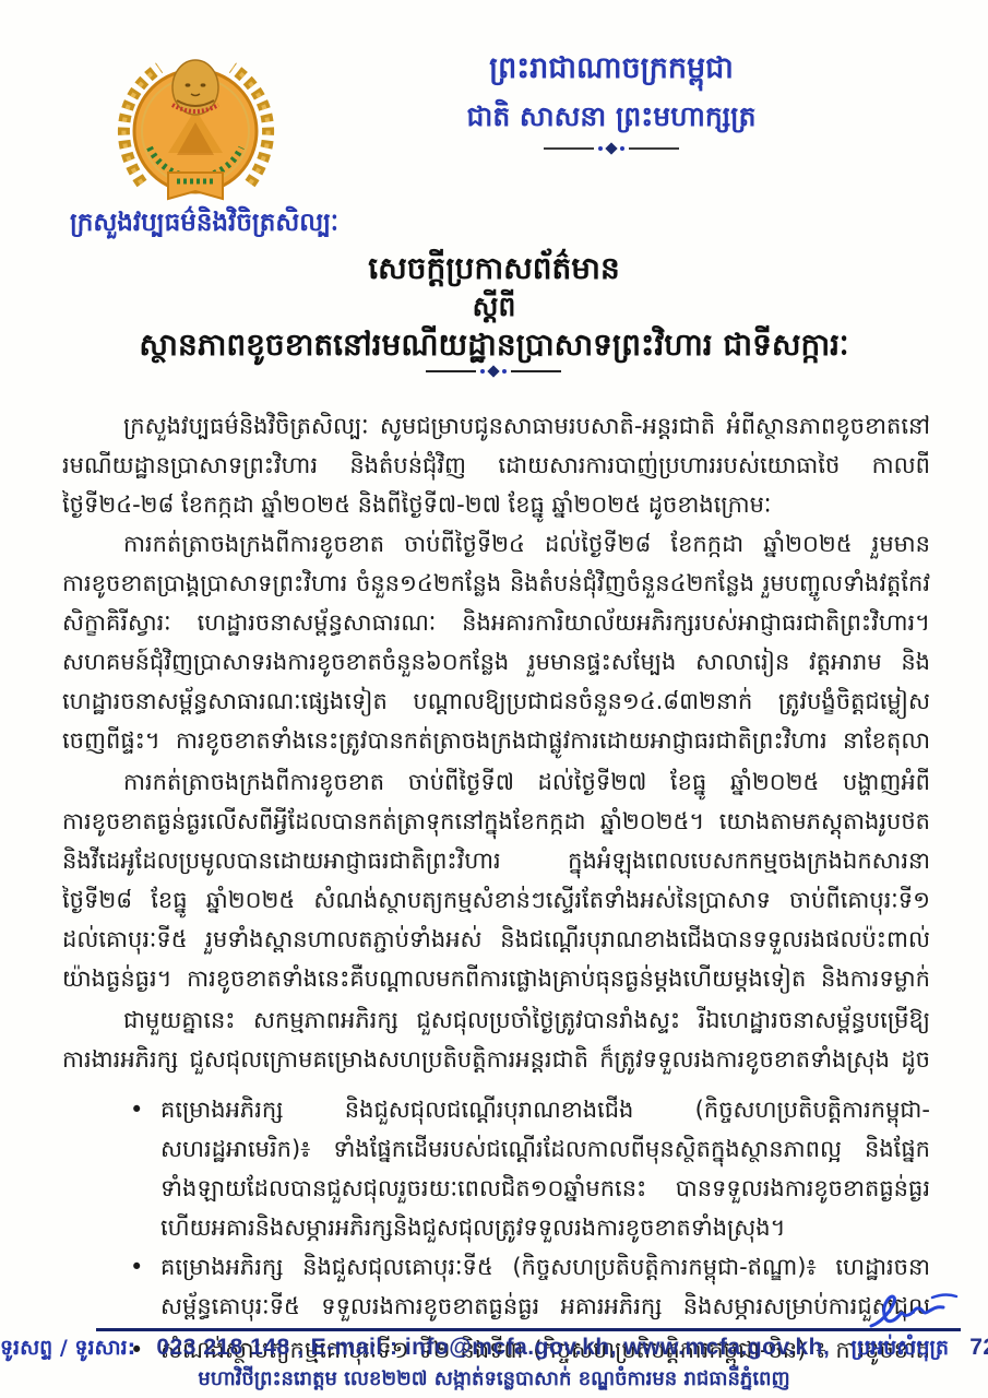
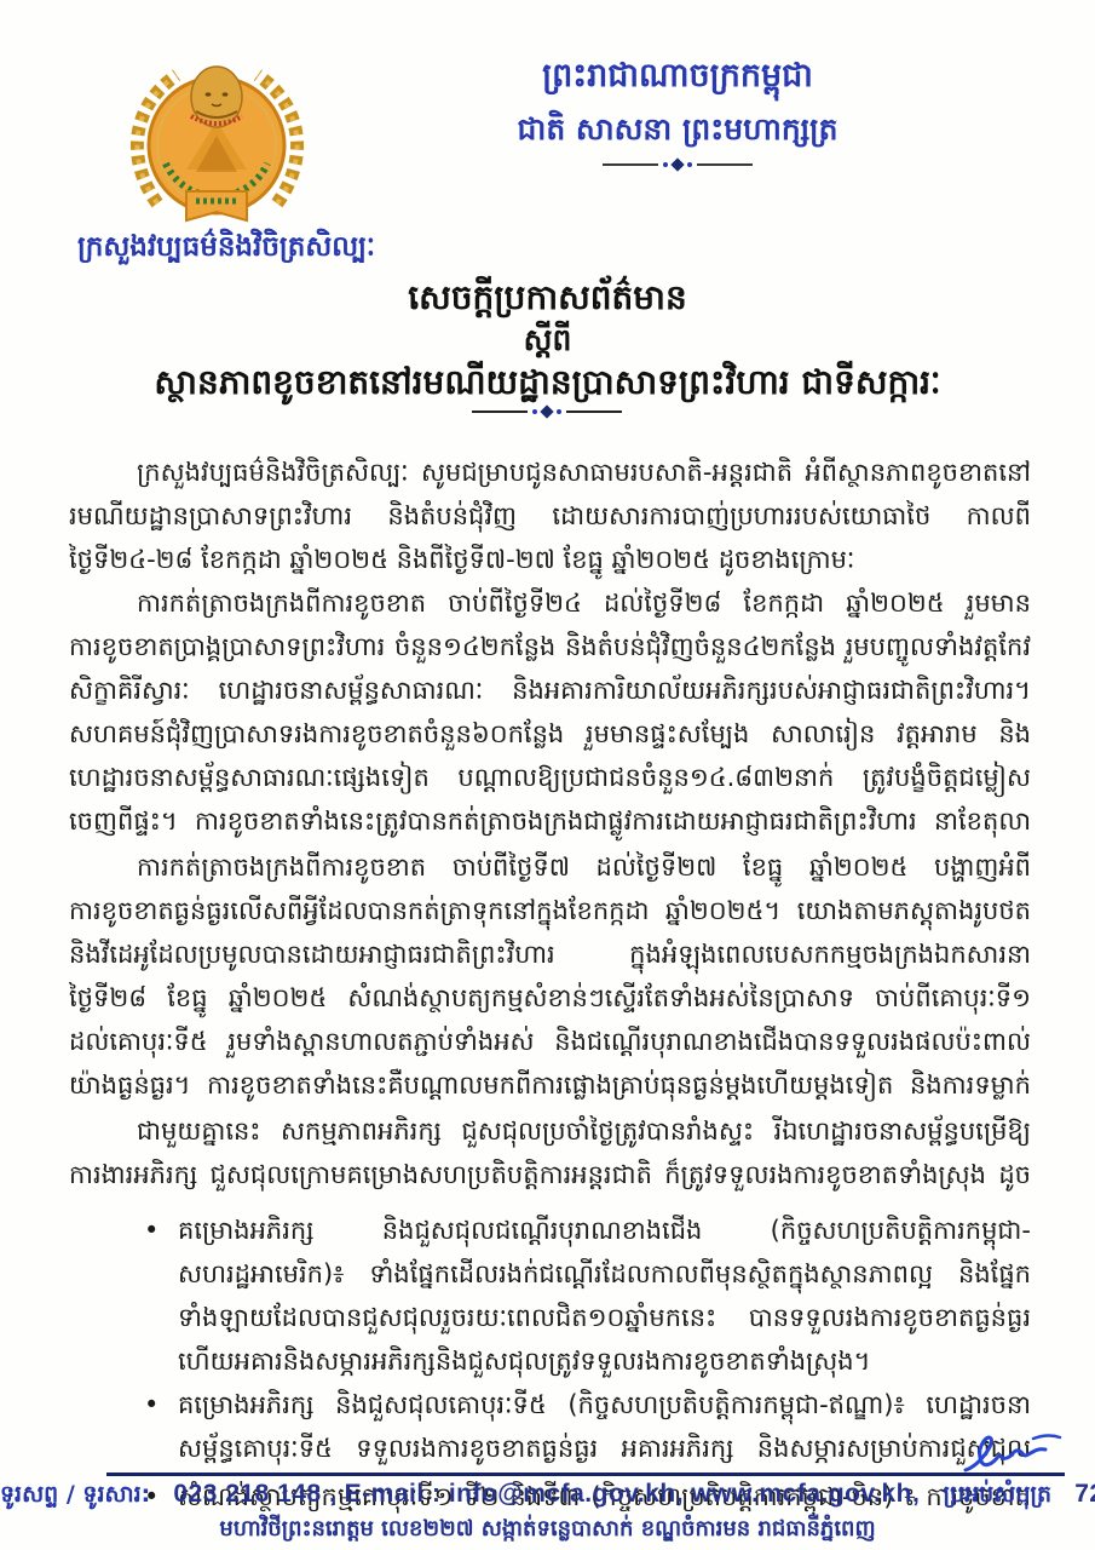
  ព្រះរាជាណាចក្រកម្ពុជា
  ជាតិ សាសនា ព្រះមហាក្សត្រ
  ក្រសួងវប្បធម៌និងវិចិត្រសិល្បៈ
  សេចក្តីប្រកាសព័ត៌មាន
  ស្តីពី
  ស្ថានភាពខូចខាតនៅរមណីយដ្ឋានប្រាសាទព្រះវិហារ ជាទីសក្ការៈ
  ក្រសួងវប្បធម៌និងវិចិត្រសិល្បៈ សូមជម្រាបជូនសាធាមរបសាតិ-អន្តរជាតិ អំពីស្ថានភាពខូចខាតនៅរមណីយដ្ឋានប្រាសាទព្រះវិហារ និងតំបន់ជុំវិញ ដោយសារការបាញ់ប្រហាររបស់យោធាថៃ កាលពីថ្ងៃទី២៤-២៨ ខែកក្កដា ឆ្នាំ២០២៥ និងពីថ្ងៃទី៧-២៧ ខែធ្នូ ឆ្នាំ២០២៥ ដូចខាងក្រោមៈ
  ការកត់ត្រាចងក្រងពីការខូចខាត ចាប់ពីថ្ងៃទី២៤ ដល់ថ្ងៃទី២៨ ខែកក្កដា ឆ្នាំ២០២៥ រួមមានការខូចខាតប្រាង្គប្រាសាទព្រះវិហារ ចំនួន១៤២កន្លែង និងតំបន់ជុំវិញចំនួន៤២កន្លែង រួមបញ្ចូលទាំងវត្តកែវសិក្ខាគិរីស្វារៈ ហេដ្ឋារចនាសម្ព័ន្ធសាធារណៈ និងអគារការិយាល័យអភិរក្សរបស់អាជ្ញាធរជាតិព្រះវិហារ។ សហគមន៍ជុំវិញប្រាសាទរងការខូចខាតចំនួន៦០កន្លែង រួមមានផ្ទះសម្បែង សាលារៀន វត្តអារាម និងហេដ្ឋារចនាសម្ព័ន្ធសាធារណៈផ្សេងទៀត បណ្តាលឱ្យប្រជាជនចំនួន១៤.៨៣២នាក់ ត្រូវបង្ខំចិត្តជម្លៀសចេញពីផ្ទះ។ ការខូចខាតទាំងនេះត្រូវបានកត់ត្រាចងក្រងជាផ្លូវការដោយអាជ្ញាធរជាតិព្រះវិហារ នាខែតុលា
  ការកត់ត្រាចងក្រងពីការខូចខាត ចាប់ពីថ្ងៃទី៧ ដល់ថ្ងៃទី២៧ ខែធ្នូ ឆ្នាំ២០២៥ បង្ហាញអំពីការខូចខាតធ្ងន់ធ្ងរលើសពីអ្វីដែលបានកត់ត្រាទុកនៅក្នុងខែកក្កដា ឆ្នាំ២០២៥។ យោងតាមភស្តុតាងរូបថត និងវីដេអូដែលប្រមូលបានដោយអាជ្ញាធរជាតិព្រះវិហារ ក្នុងអំឡុងពេលបេសកកម្មចងក្រងឯកសារនាថ្ងៃទី២៨ ខែធ្នូ ឆ្នាំ២០២៥ សំណង់ស្ថាបត្យកម្មសំខាន់ៗស្ទើរតែទាំងអស់នៃប្រាសាទ ចាប់ពីគោបុរៈទី១ ដល់គោបុរៈទី៥ រួមទាំងស្ពានហាលតភ្ជាប់ទាំងអស់ និងជណ្តើរបុរាណខាងជើងបានទទួលរងផលប៉ះពាល់យ៉ាងធ្ងន់ធ្ងរ។ ការខូចខាតទាំងនេះគឺបណ្តាលមកពីការផ្លោងគ្រាប់ធុនធ្ងន់ម្តងហើយម្តងទៀត និងការទម្លាក់
  ជាមួយគ្នានេះ សកម្មភាពអភិរក្ស ជួសជុលប្រចាំថ្ងៃត្រូវបានរាំងស្ទះ រីឯហេដ្ឋារចនាសម្ព័ន្ធបម្រើឱ្យការងារអភិរក្ស ជួសជុលក្រោមគម្រោងសហប្រតិបត្តិការអន្តរជាតិ ក៏ត្រូវទទួលរងការខូចខាតទាំងស្រុង ដូច
- គម្រោងអភិរក្ស និងជួសជុលជណ្តើរបុរាណខាងជើង (កិច្ចសហប្រតិបត្តិការកម្ពុជា-សហរដ្ឋអាមេរិក)៖ ទាំងផ្នែកដើមរបស់ជណ្តើរដែលកាលពីមុនស្ថិតក្នុងស្ថានភាពល្អ និងផ្នែកទាំងឡាយដែលបានជួសជុលរួចរយៈពេលជិត១០ឆ្នាំមកនេះ បានទទួលរងការខូចខាតធ្ងន់ធ្ងរ ហើយអគារនិងសម្ភារអភិរក្សនិងជួសជុលត្រូវទទួលរងការខូចខាតទាំងស្រុង។
+ គម្រោងអភិរក្ស និងជួសជុលជណ្តើរបុរាណខាងជើង (កិច្ចសហប្រតិបត្តិការកម្ពុជា-សហរដ្ឋអាមេរិក)៖ ទាំងផ្នែកដើលរងក់ជណ្តើរដែលកាលពីមុនស្ថិតក្នុងស្ថានភាពល្អ និងផ្នែកទាំងឡាយដែលបានជួសជុលរួចរយៈពេលជិត១០ឆ្នាំមកនេះ បានទទួលរងការខូចខាតធ្ងន់ធ្ងរ ហើយអគារនិងសម្ភារអភិរក្សនិងជួសជុលត្រូវទទួលរងការខូចខាតទាំងស្រុង។
  គម្រោងអភិរក្ស និងជួសជុលគោបុរៈទី៥ (កិច្ចសហប្រតិបត្តិការកម្ពុជា-ឥណ្ឌា)៖ ហេដ្ឋារចនាសម្ព័ន្ធគោបុរៈទី៥ ទទួលរងការខូចខាតធ្ងន់ធ្ងរ អគារអភិរក្ស និងសម្ភារសម្រាប់ការជួជុល
  សំណង់ស្ថាបត្យកម្មគោបុរៈទី១ ទី២ និងទី៣ (កិច្ចសហប្រតិបត្តិការកម្ពុជា-ចិន) ៖ ការខូចខាត
  ទូរសព្ទ / ទូរសារ: 023 218 148 , E-mail : info@mcfa.gov.kh, www.mcfa.gov.kh, ប្រអប់សំបុត្រ 7
  មហាវិថីព្រះនរោត្តម លេខ២២៧ សង្កាត់ទន្លេបាសាក់ ខណ្ឌចំការមន រាជធានីភ្នំពេញ
